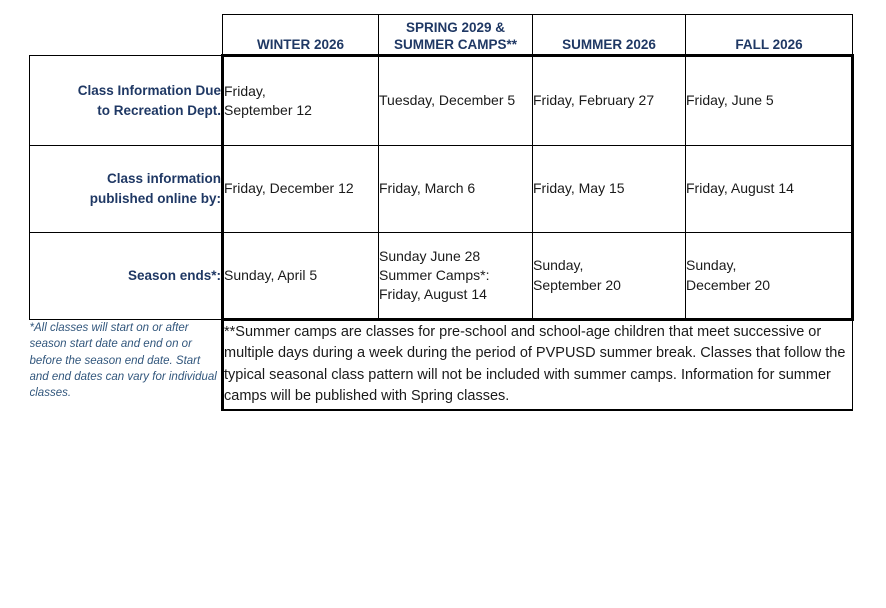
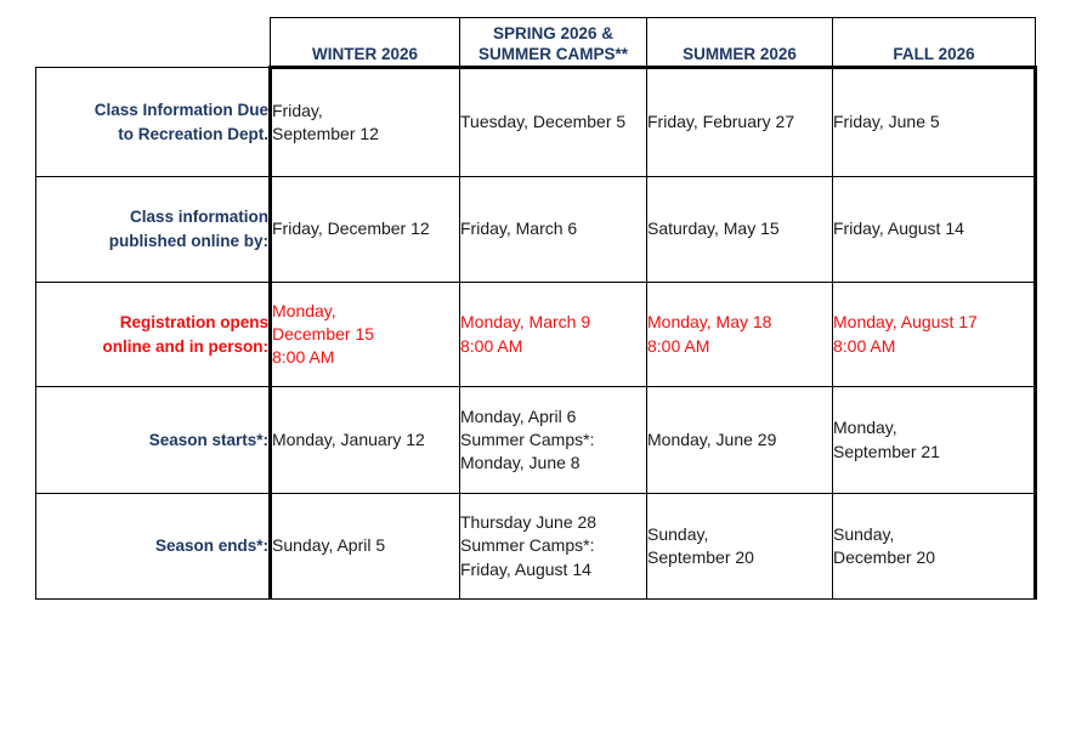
- 	WINTER 2026	SPRING 2029 & SUMMER CAMPS**	SUMMER 2026	FALL 2026
+ 	WINTER 2026	SPRING 2026 & SUMMER CAMPS**	SUMMER 2026	FALL 2026
  Class Information Due to Recreation Dept.	Friday, September 12	Tuesday, December 5	Friday, February 27	Friday, June 5
- Class information published online by:	Friday, December 12	Friday, March 6	Friday, May 15	Friday, August 14
+ Class information published online by:	Friday, December 12	Friday, March 6	Saturday, May 15	Friday, August 14
+ Registration opens online and in person:	Monday, December 15 8:00 AM	Monday, March 9 8:00 AM	Monday, May 18 8:00 AM	Monday, August 17 8:00 AM
+ Season starts*:	Monday, January 12	Monday, April 6 Summer Camps*: Monday, June 8	Monday, June 29	Monday, September 21
- Season ends*:	Sunday, April 5	Sunday June 28 Summer Camps*: Friday, August 14	Sunday, September 20	Sunday, December 20
+ Season ends*:	Sunday, April 5	Thursday June 28 Summer Camps*: Friday, August 14	Sunday, September 20	Sunday, December 20
- *All classes will start on or after season start date and end on or before the season end date. Start and end dates can vary for individual classes.	**Summer camps are classes for pre-school and school-age children that meet successive or multiple days during a week during the period of PVPUSD summer break. Classes that follow the typical seasonal class pattern will not be included with summer camps. Information for summer camps will be published with Spring classes.
